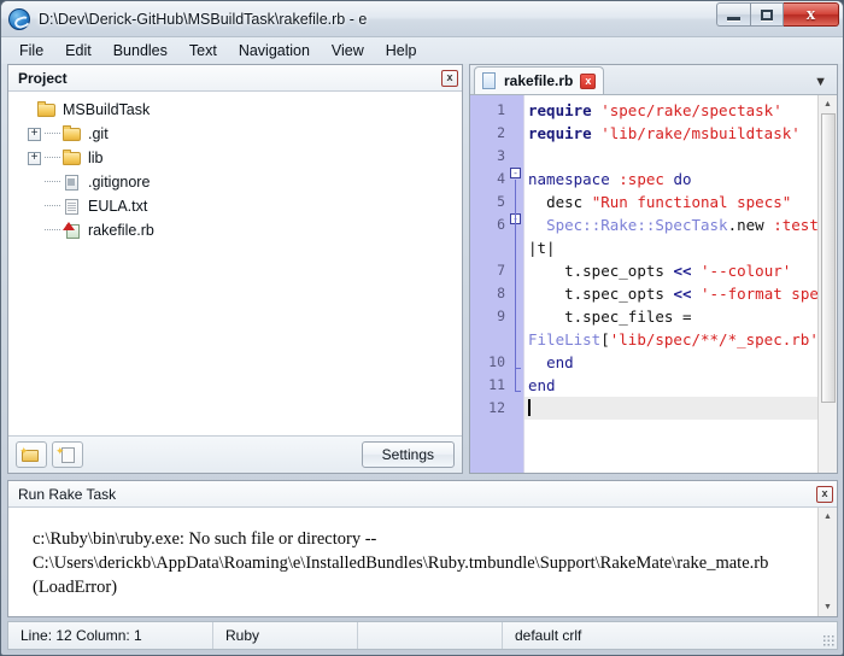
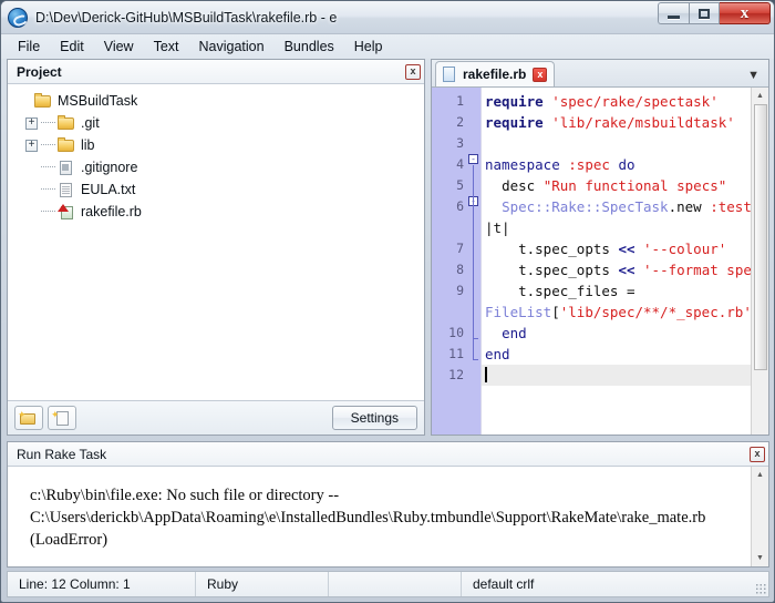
  D:\Dev\Derick-GitHub\MSBuildTask\rakefile.rb - e
  x
  File
  Edit
- Bundles
+ View
  Text
  Navigation
- View
+ Bundles
  Help
  Project
  x
  MSBuildTask
  +
  .git
  +
  lib
  .gitignore
  EULA.txt
  rakefile.rb
  ✦
  ✦
  Settings
  rakefile.rb
  x
  ▼
  1
  2
  3
  4
  5
  6
  7
  8
  9
  10
  11
  12
  -
  require 'spec/rake/spectask'
  require 'lib/rake/msbuildtask'
  namespace :spec do
  desc "Run functional specs"
  Spec::Rake::SpecTask.new :test
  |t|
  t.spec_opts << '--colour'
  t.spec_opts << '--format spe
  t.spec_files =
  FileList['lib/spec/**/*_spec.rb'
  end
  end
  Run Rake Task
  x
- c:\Ruby\bin\ruby.exe: No such file or directory --
+ c:\Ruby\bin\file.exe: No such file or directory --
  C:\Users\derickb\AppData\Roaming\e\InstalledBundles\Ruby.tmbundle\Support\RakeMate\rake_mate.rb
  (LoadError)
  Line: 12 Column: 1
  Ruby
  default crlf
